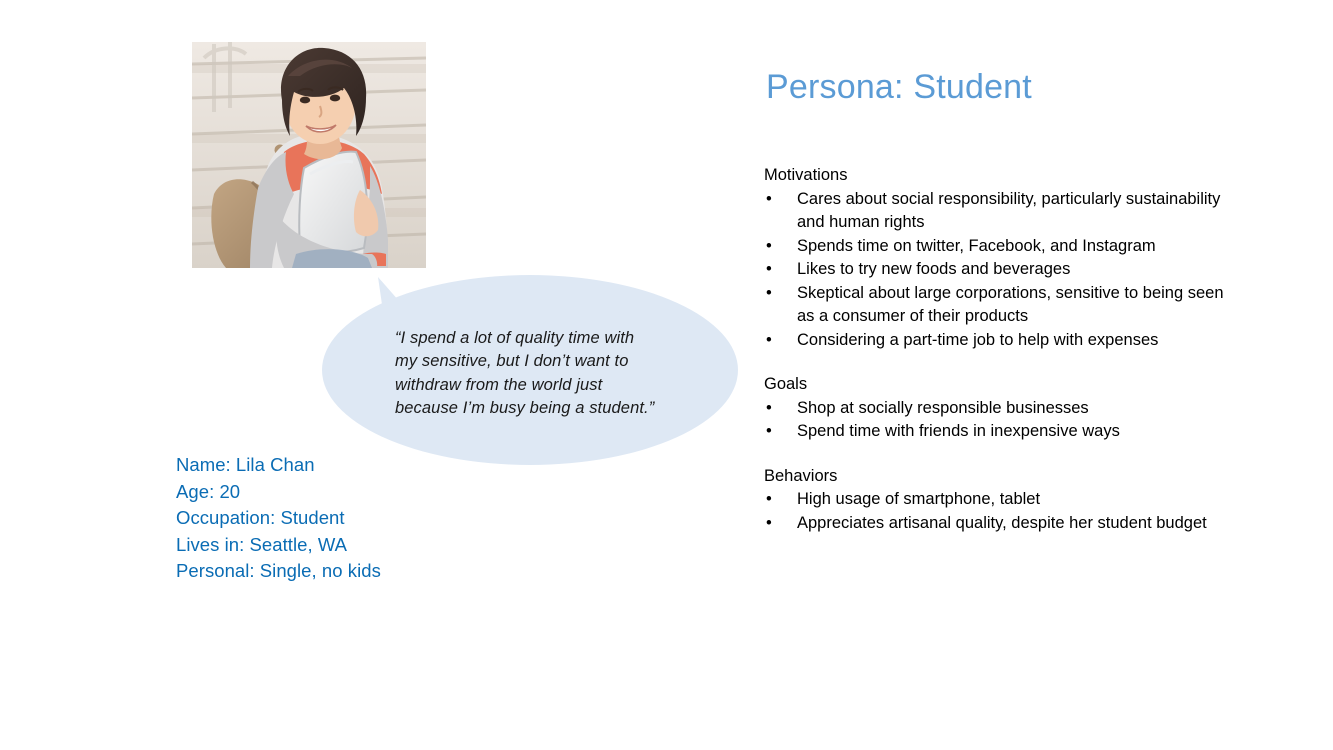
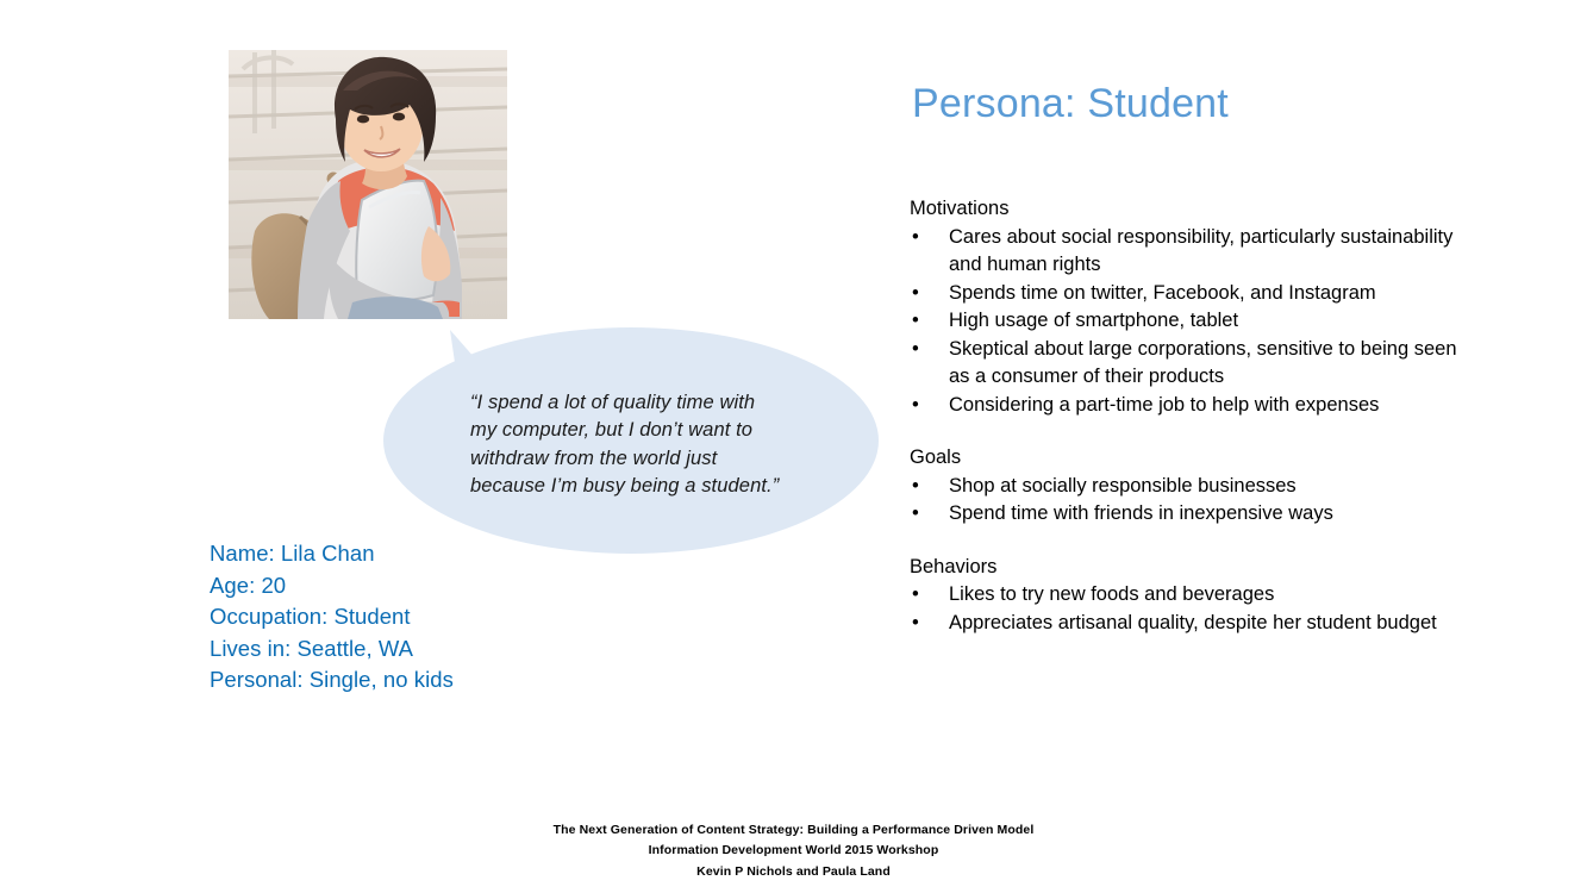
  “I spend a lot of quality time with
- my sensitive, but I don’t want to
+ my computer, but I don’t want to
  withdraw from the world just
  because I’m busy being a student.”
  Name: Lila Chan
  Age: 20
  Occupation: Student
  Lives in: Seattle, WA
  Personal: Single, no kids
  Persona: Student
  Motivations
  •
  Cares about social responsibility, particularly sustainability and human rights
  •
  Spends time on twitter, Facebook, and Instagram
  •
- Likes to try new foods and beverages
+ High usage of smartphone, tablet
  •
  Skeptical about large corporations, sensitive to being seen as a consumer of their products
  •
  Considering a part-time job to help with expenses
  Goals
  •
  Shop at socially responsible businesses
  •
  Spend time with friends in inexpensive ways
  Behaviors
  •
- High usage of smartphone, tablet
+ Likes to try new foods and beverages
  •
  Appreciates artisanal quality, despite her student budget
+ The Next Generation of Content Strategy: Building a Performance Driven Model
+ Information Development World 2015 Workshop
+ Kevin P Nichols and Paula Land
